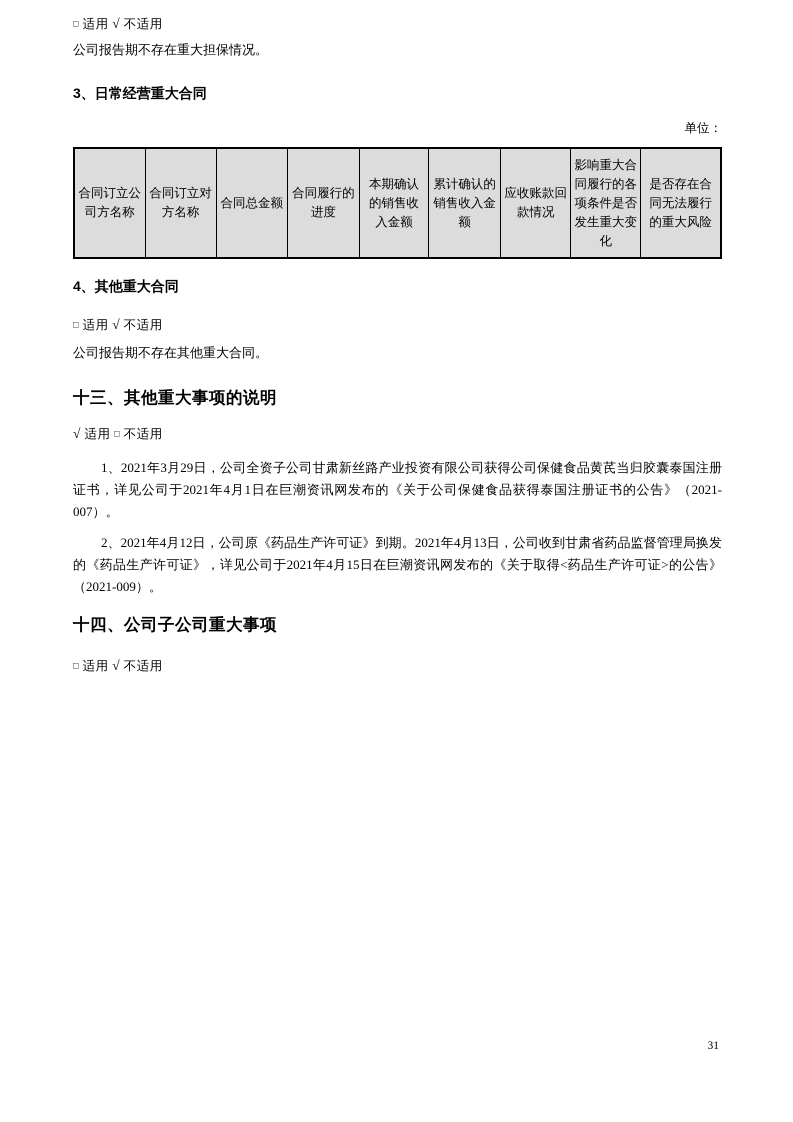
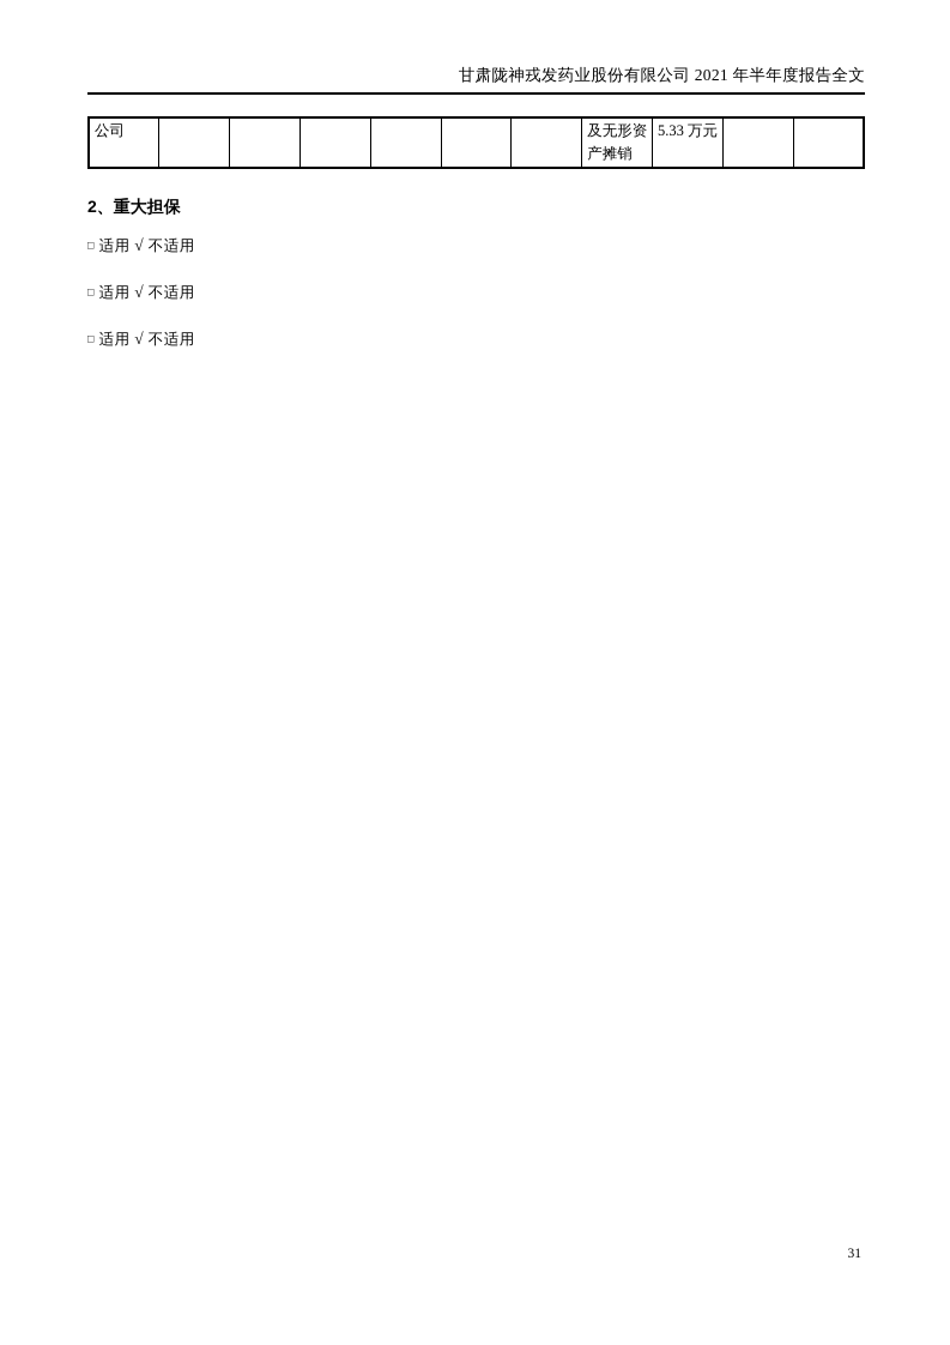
+ 甘肃陇神戎发药业股份有限公司 2021 年半年度报告全文
+ 公司							及无形资产摊销	5.33 万元
+ 2、重大担保
  □ 适用 √ 不适用
- 公司报告期不存在重大担保情况。
- 3、日常经营重大合同
- 单位：
- 合同订立公司方名称	合同订立对方名称	合同总金额	合同履行的进度	本期确认的销售收入金额	累计确认的销售收入金额	应收账款回款情况	影响重大合同履行的各项条件是否发生重大变化	是否存在合同无法履行的重大风险
- 4、其他重大合同
  □ 适用 √ 不适用
- 公司报告期不存在其他重大合同。
- 十三、其他重大事项的说明
- √ 适用 □ 不适用
- 1、2021年3月29日，公司全资子公司甘肃新丝路产业投资有限公司获得公司保健食品黄芪当归胶囊泰国注册证书，详见公司于2021年4月1日在巨潮资讯网发布的《关于公司保健食品获得泰国注册证书的公告》（2021-007）。
- 2、2021年4月12日，公司原《药品生产许可证》到期。2021年4月13日，公司收到甘肃省药品监督管理局换发的《药品生产许可证》，详见公司于2021年4月15日在巨潮资讯网发布的《关于取得<药品生产许可证>的公告》（2021-009）。
- 十四、公司子公司重大事项
  □ 适用 √ 不适用
  31
